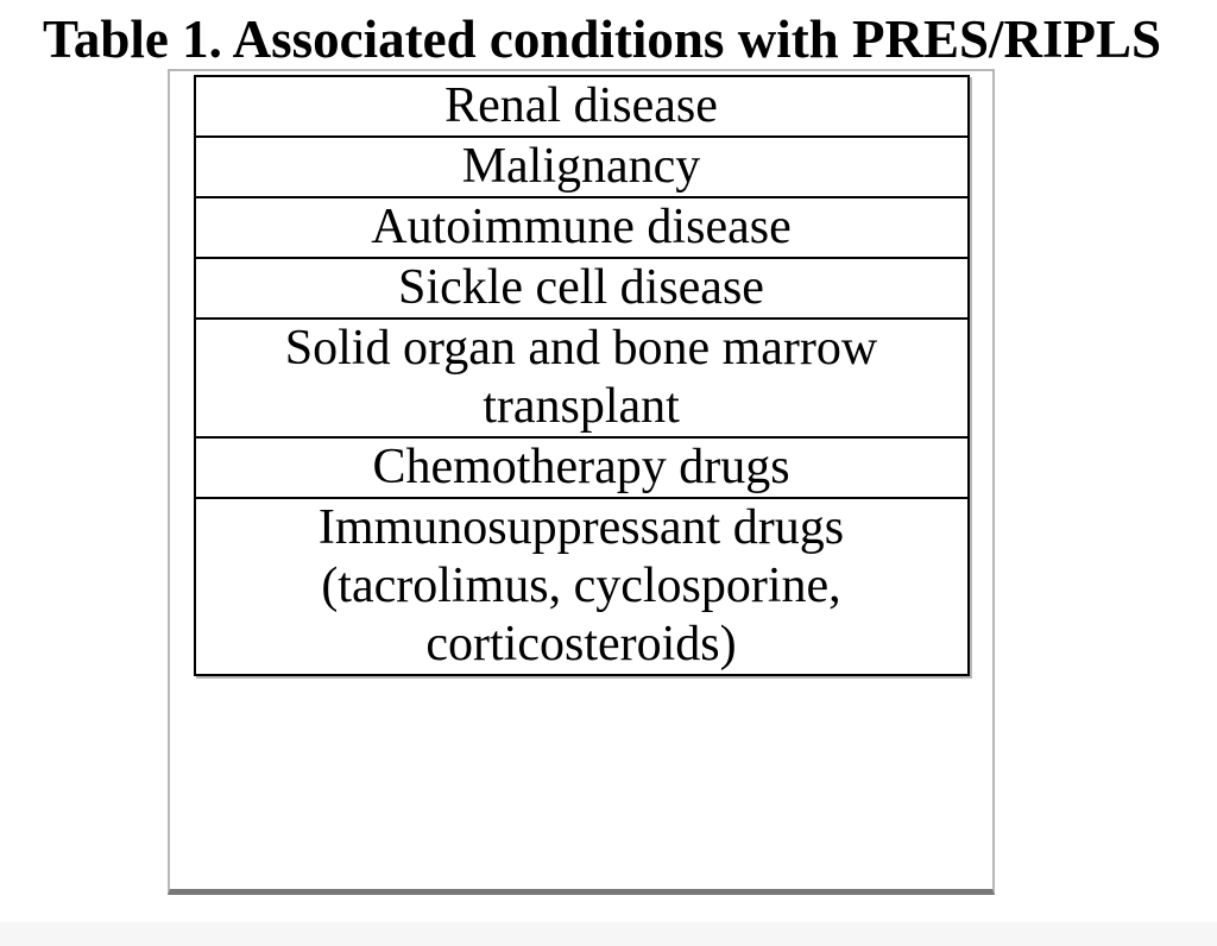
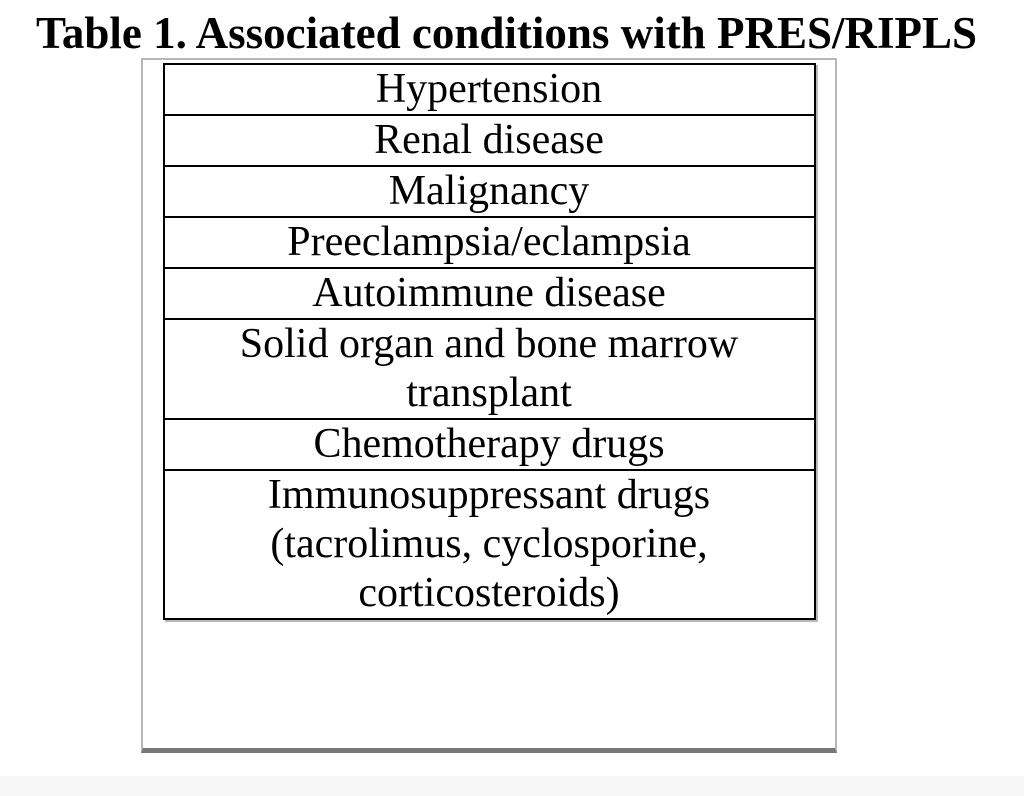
  Table 1. Associated conditions with PRES/RIPLS
+ Hypertension
  Renal disease
  Malignancy
+ Preeclampsia/eclampsia
  Autoimmune disease
- Sickle cell disease
  Solid organ and bone marrow
  transplant
  Chemotherapy drugs
  Immunosuppressant drugs
  (tacrolimus, cyclosporine,
  corticosteroids)
